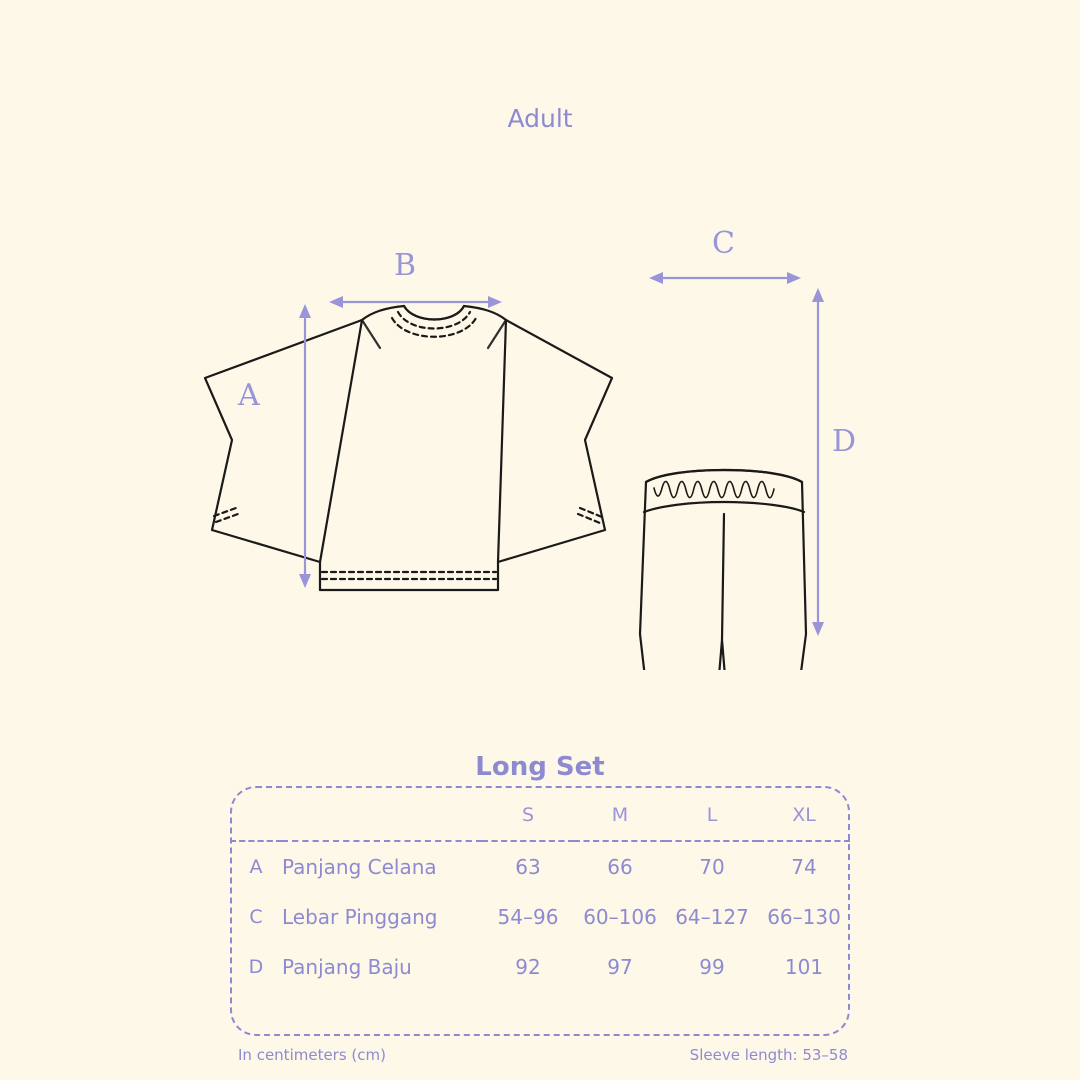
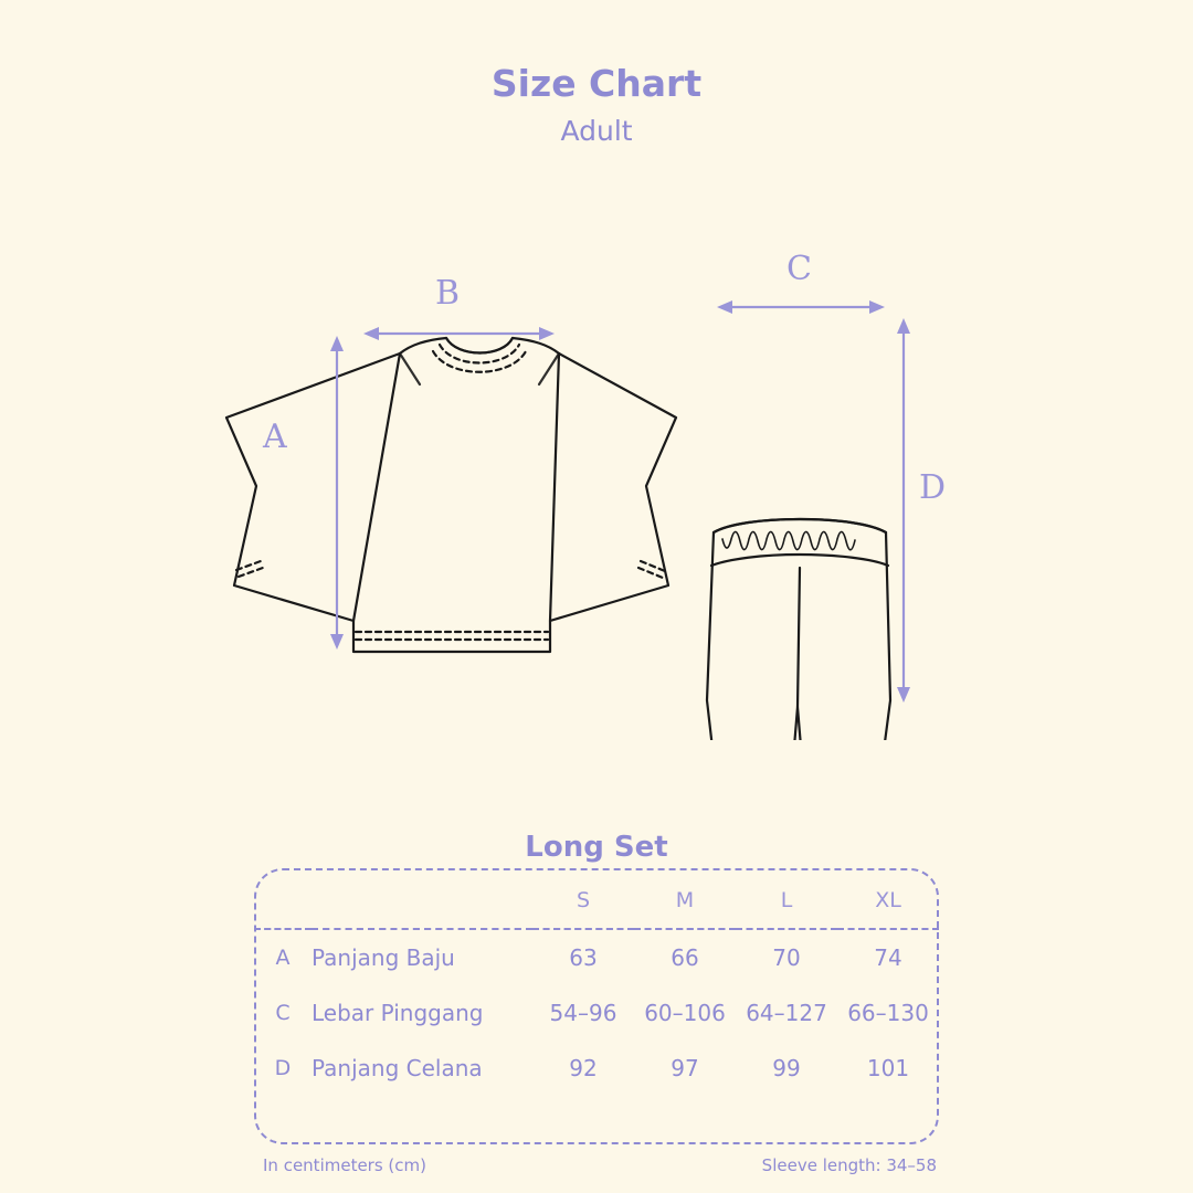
+ Size Chart
  Adult
  A
  B
  C
  D
  Long Set
  		S	M	L	XL
- A	Panjang Celana	63	66	70	74
+ A	Panjang Baju	63	66	70	74
  C	Lebar Pinggang	54–96	60–106	64–127	66–130
- D	Panjang Baju	92	97	99	101
+ D	Panjang Celana	92	97	99	101
  In centimeters (cm)
- Sleeve length: 53–58
+ Sleeve length: 34–58
